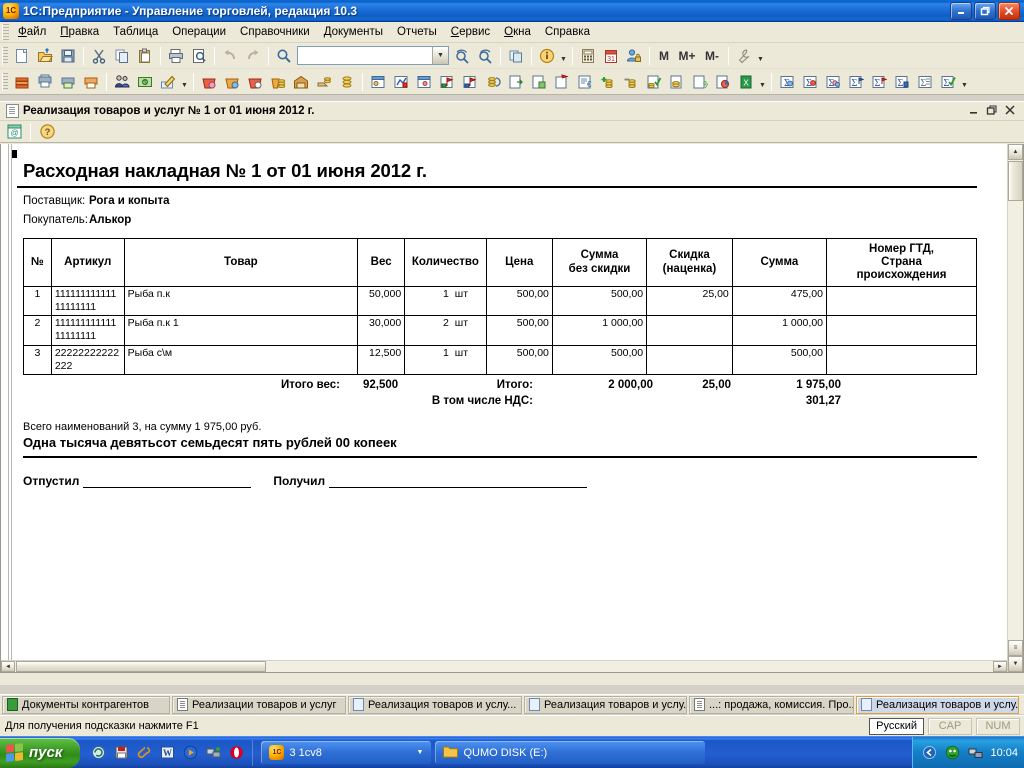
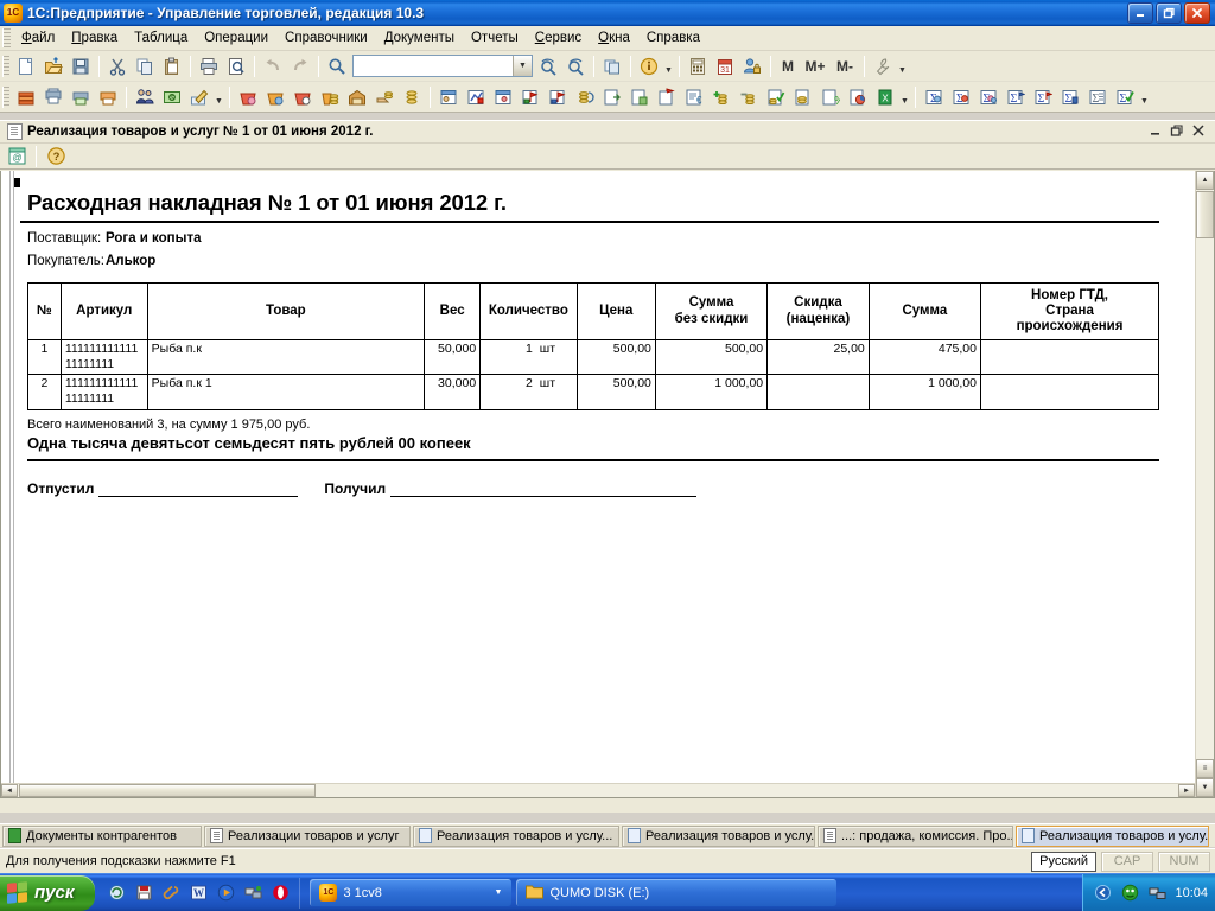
  1C
  1С:Предприятие - Управление торговлей, редакция 10.3
  Файл
  Правка
  Таблица
  Операции
  Справочники
  Документы
  Отчеты
  Сервис
  Окна
  Справка
  M
  M+
  M-
  €
  %
  X
  Σ
  Σ
  Σ
  Σ
  Σ
  Σ
  Σ
  Σ
  Реализация товаров и услуг № 1 от 01 июня 2012 г.
  @
  ?
  Расходная накладная № 1 от 01 июня 2012 г.
  Поставщик:
  Рога и копыта
  Покупатель:
  Алькор
  №	Артикул	Товар	Вес	Количество	Цена	Сумма без скидки	Скидка (наценка)	Сумма	Номер ГТД, Страна происхождения
  1	11111111111111111111	Рыба п.к	50,000	1	шт	500,00	500,00	25,00	475,00
  2	11111111111111111111	Рыба п.к 1	30,000	2	шт	500,00	1 000,00		1 000,00
- 3	22222222222222	Рыба с\м	12,500	1	шт	500,00	500,00		500,00
- Итого вес:
- 92,500
- Итого:
- В том числе НДС:
- 2 000,00
- 25,00
- 1 975,00
- 301,27
  Всего наименований 3, на сумму 1 975,00 руб.
  Одна тысяча девятьсот семьдесят пять рублей 00 копеек
  Отпустил
  Получил
  Документы контрагентов
  Реализации товаров и услуг
  Реализация товаров и услу...
  Реализация товаров и услу.
  ...: продажа, комиссия. Про.
  Реализация товаров и услу.
  Для получения подсказки нажмите F1
  Русский
  CAP
  NUM
  пуск
  W
  3 1cv8
  QUMO DISK (E:)
  10:04
